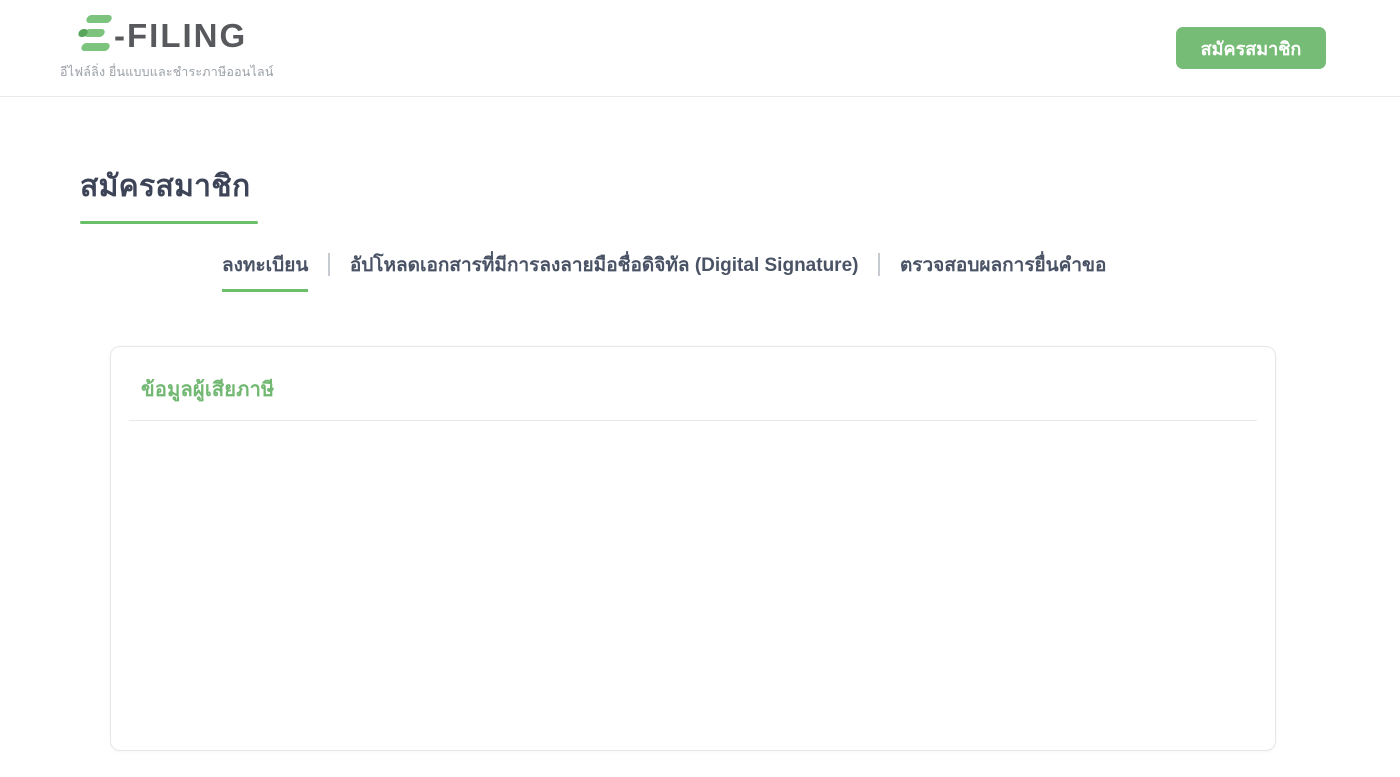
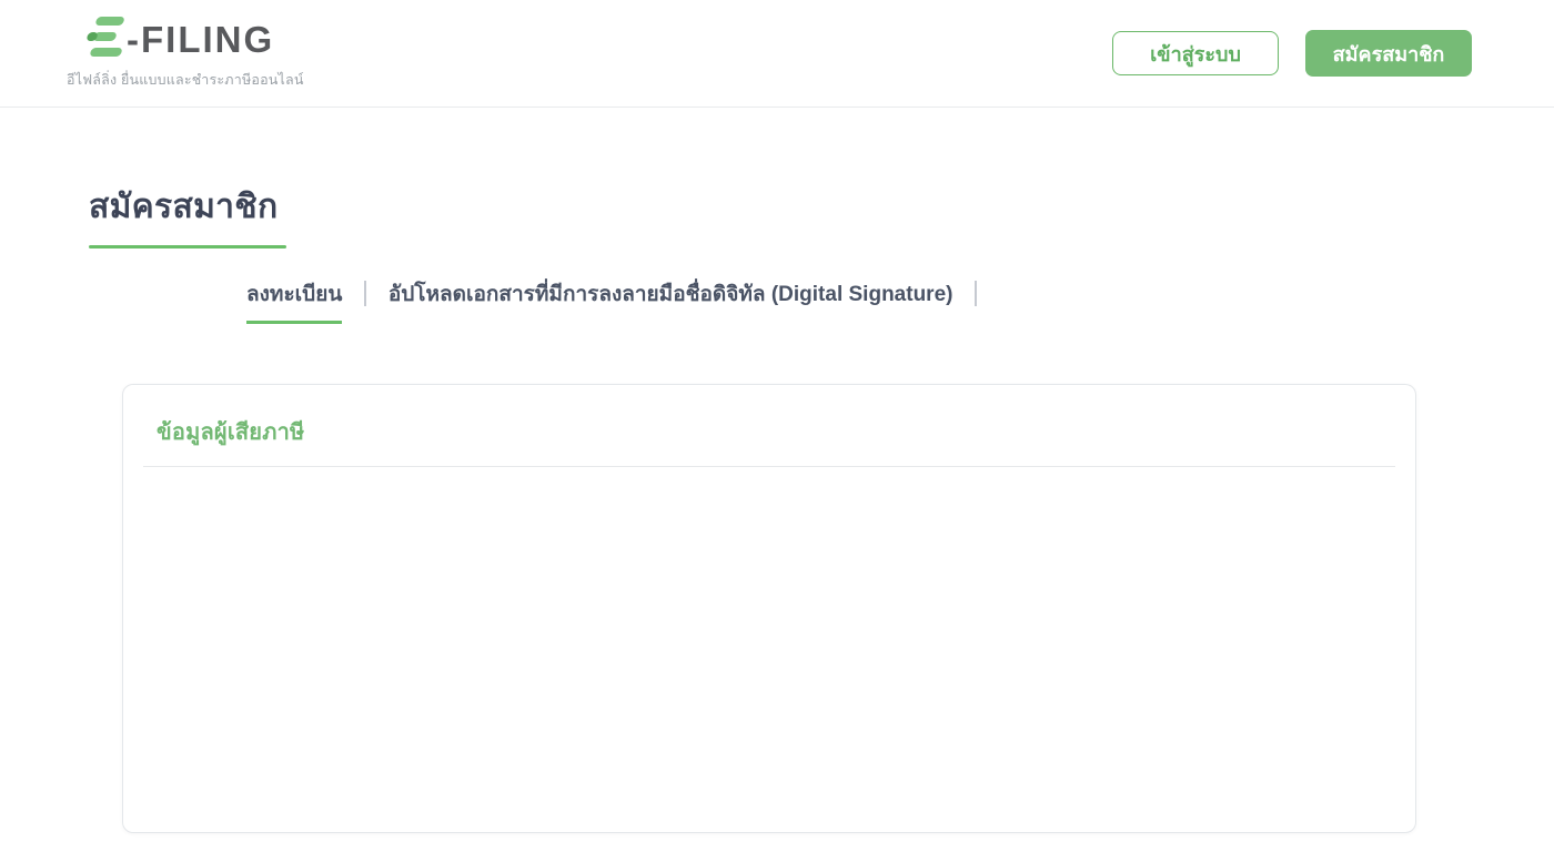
  -FILING
  อีไฟล์ลิ่ง ยื่นแบบและชำระภาษีออนไลน์
+ เข้าสู่ระบบ
  สมัครสมาชิก
  สมัครสมาชิก
  ลงทะเบียน
  อัปโหลดเอกสารที่มีการลงลายมือชื่อดิจิทัล (Digital Signature)
- ตรวจสอบผลการยื่นคำขอ
  ข้อมูลผู้เสียภาษี
